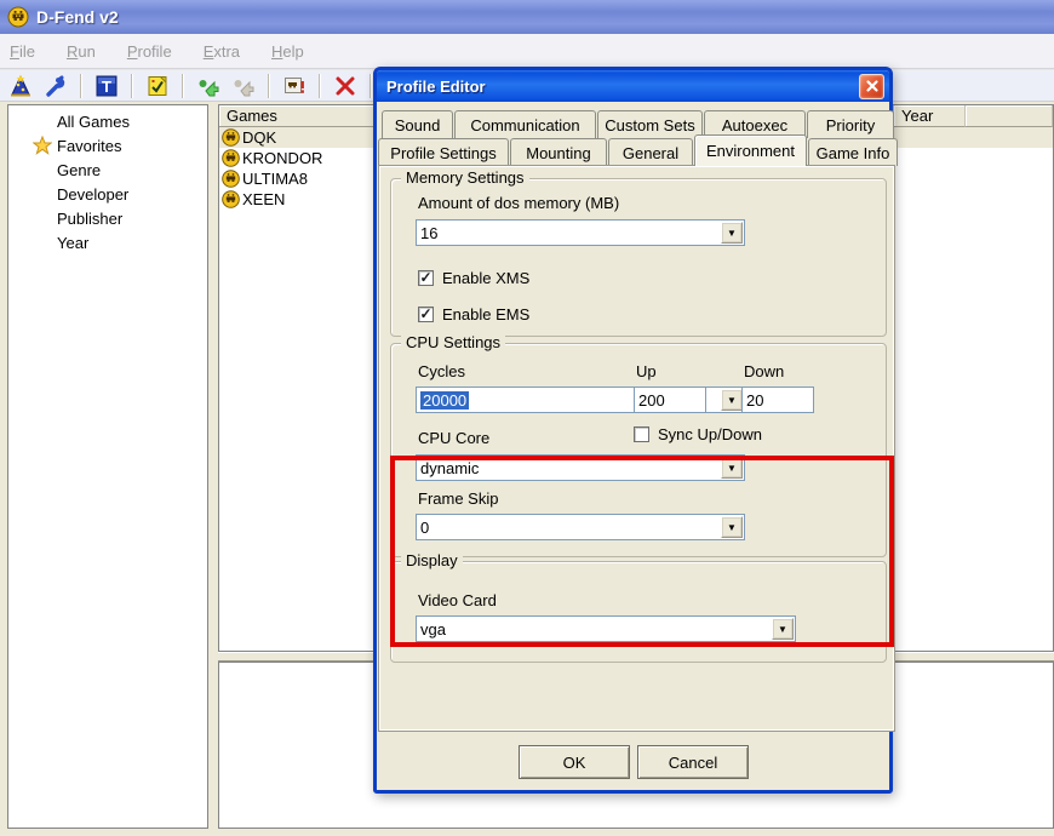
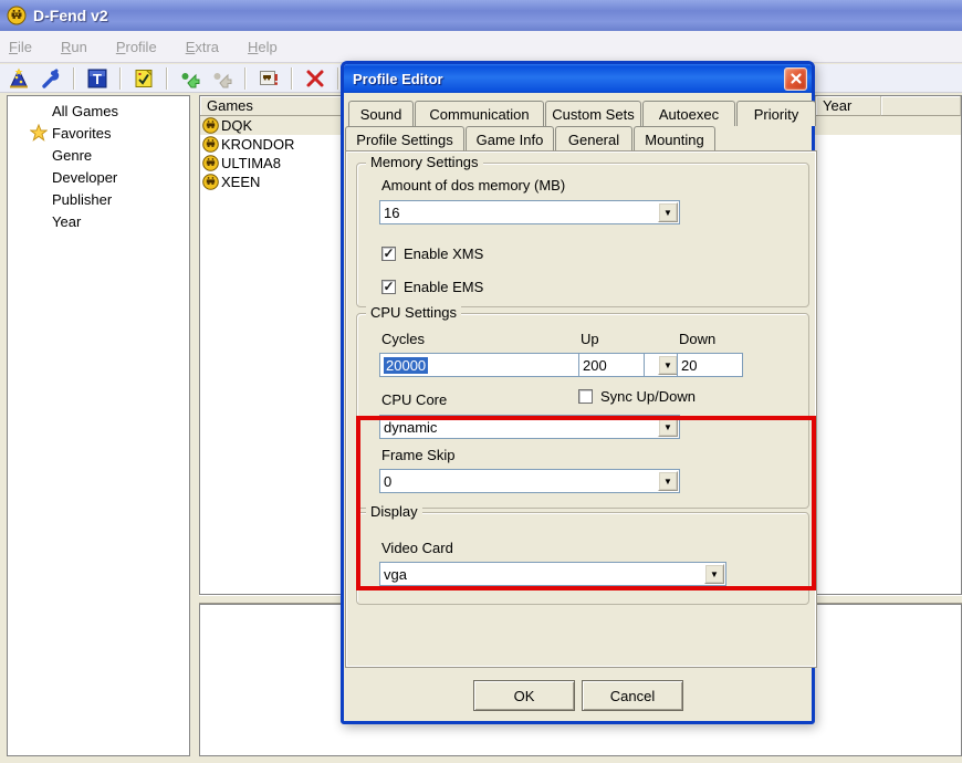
  D-Fend v2
  File
  Run
  Profile
  Extra
  Help
  T
  All Games
  Favorites
  Genre
  Developer
  Publisher
  Year
  Games
  Year
  DQK
  KRONDOR
  ULTIMA8
  XEEN
  Profile Editor
  Sound
  Communication
  Custom Sets
  Autoexec
  Priority
  Profile Settings
- Mounting
+ Game Info
  General
- Environment
- Game Info
+ Mounting
  Memory Settings
  Amount of dos memory (MB)
  16
  ▼
  ✓
  Enable XMS
  ✓
  Enable EMS
  CPU Settings
  Cycles
  Up
  Down
  20000
  ▼
  200
  20
  CPU Core
  Sync Up/Down
  dynamic
  ▼
  Frame Skip
  0
  ▼
  Display
  Video Card
  vga
  ▼
  OK
  Cancel
